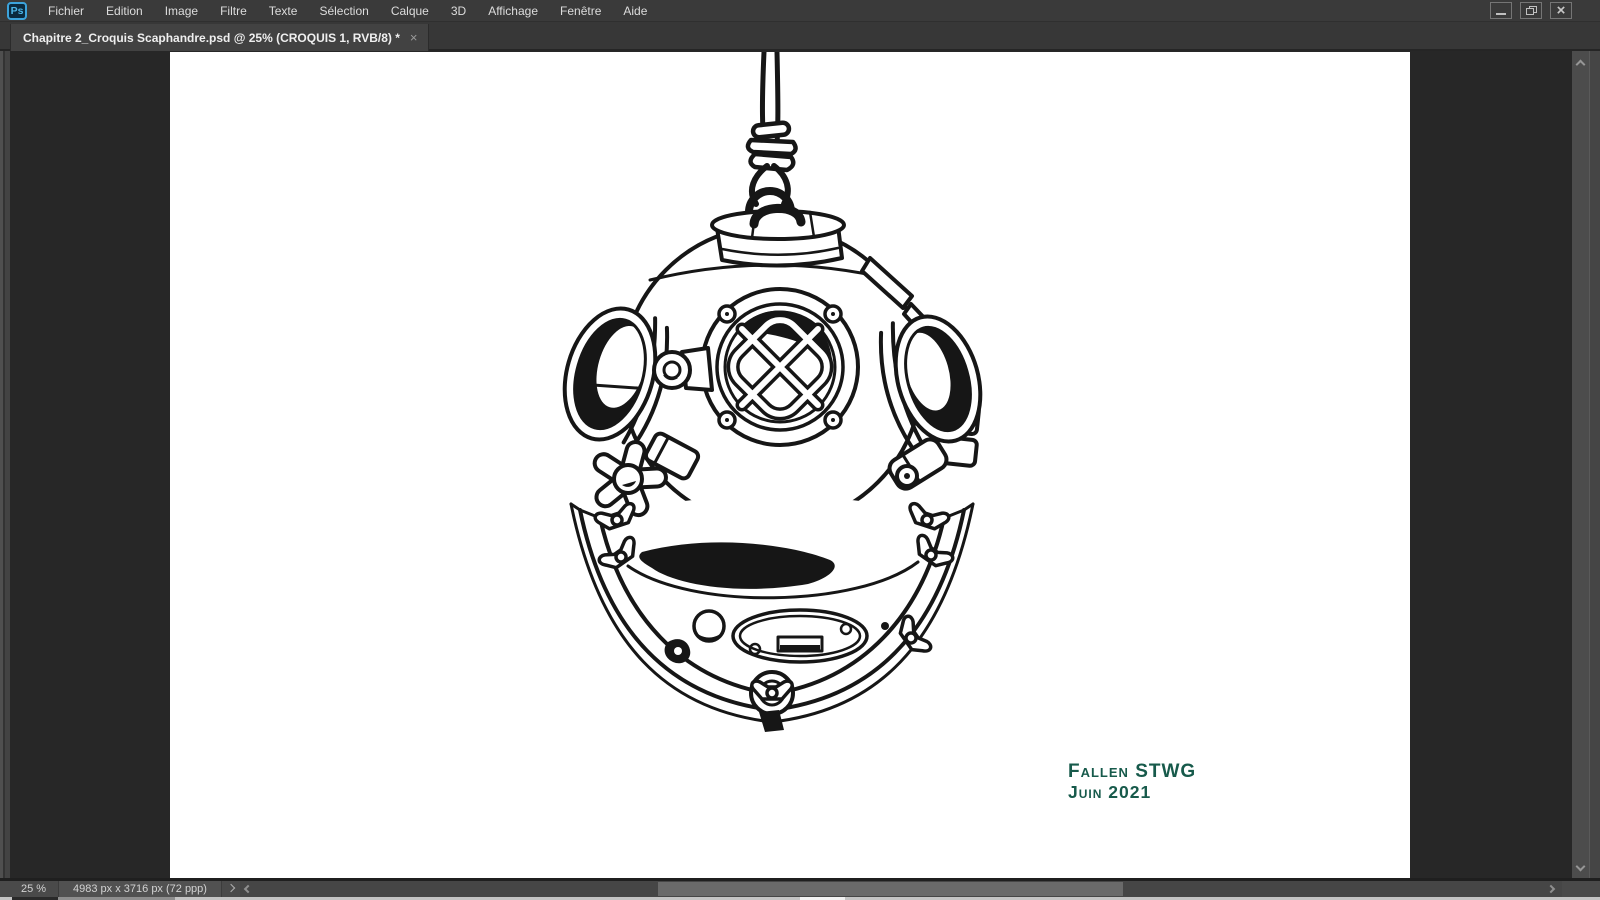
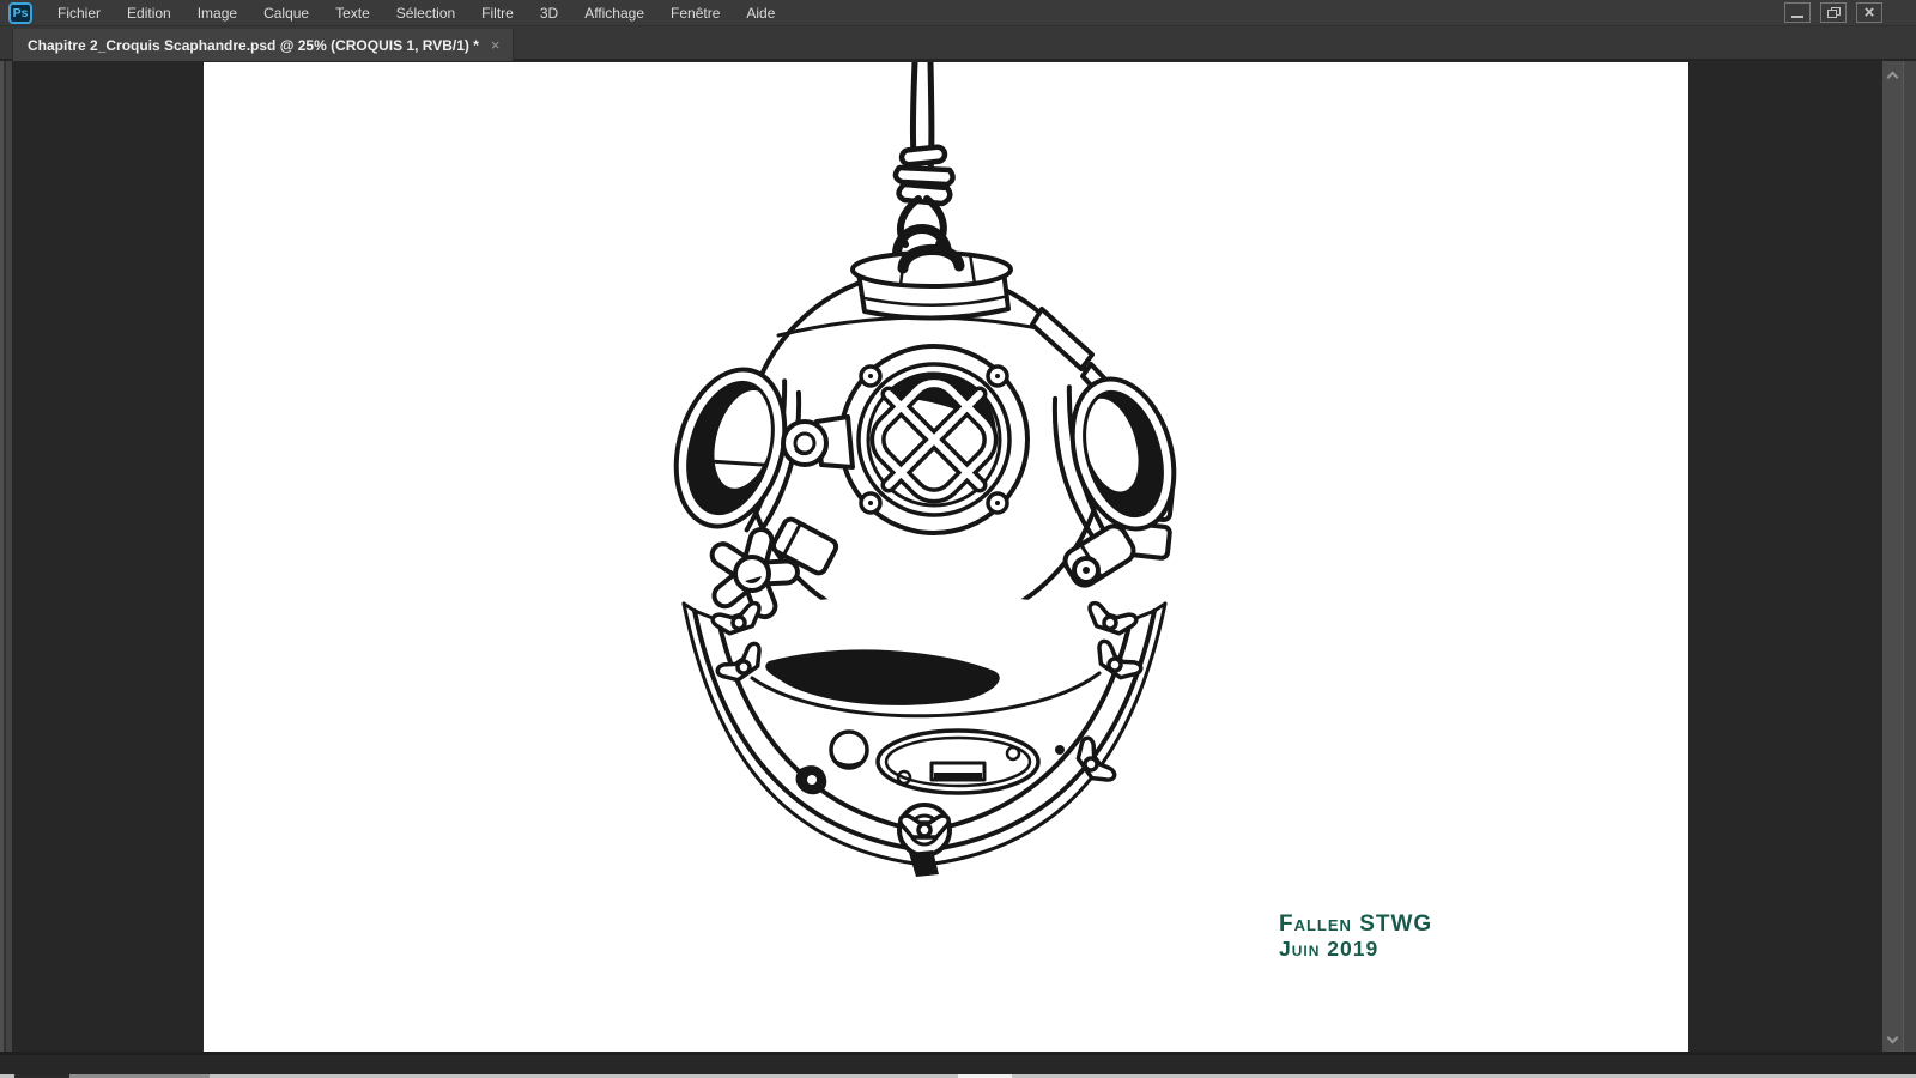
  Ps
  Fichier
  Edition
  Image
- Filtre
+ Calque
  Texte
  Sélection
- Calque
+ Filtre
  3D
  Affichage
  Fenêtre
  Aide
  ×
- Chapitre 2_Croquis Scaphandre.psd @ 25% (CROQUIS 1, RVB/8) *
+ Chapitre 2_Croquis Scaphandre.psd @ 25% (CROQUIS 1, RVB/1) *
  ×
  Fallen STWG
- Juin 2021
+ Juin 2019
- 25 %
- 4983 px x 3716 px (72 ppp)
